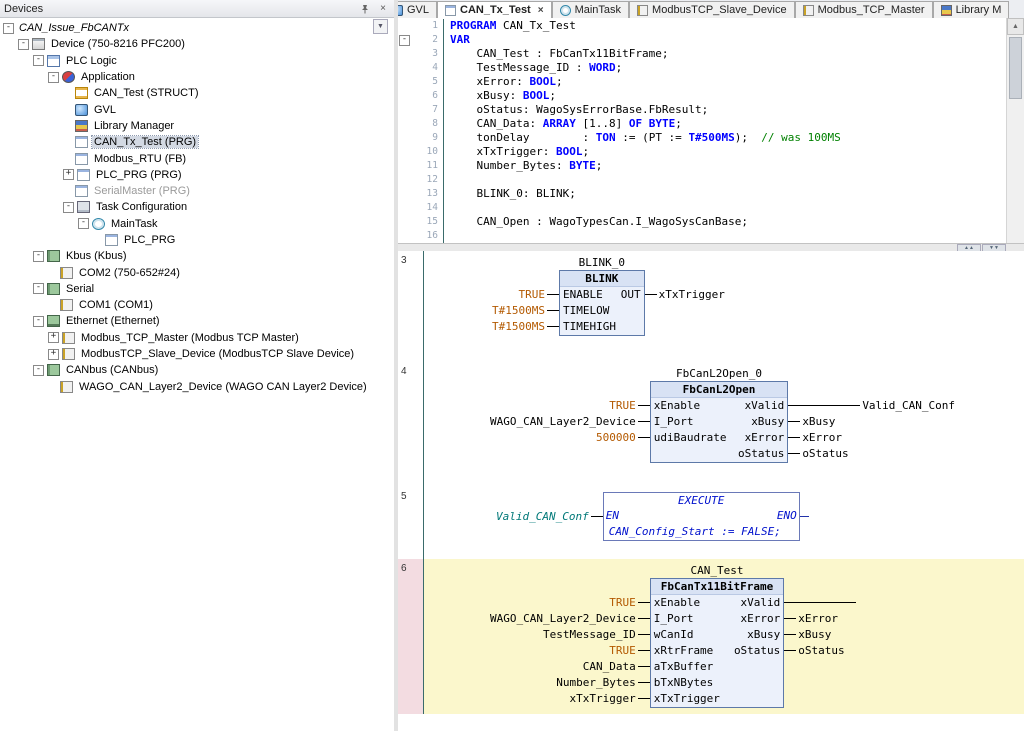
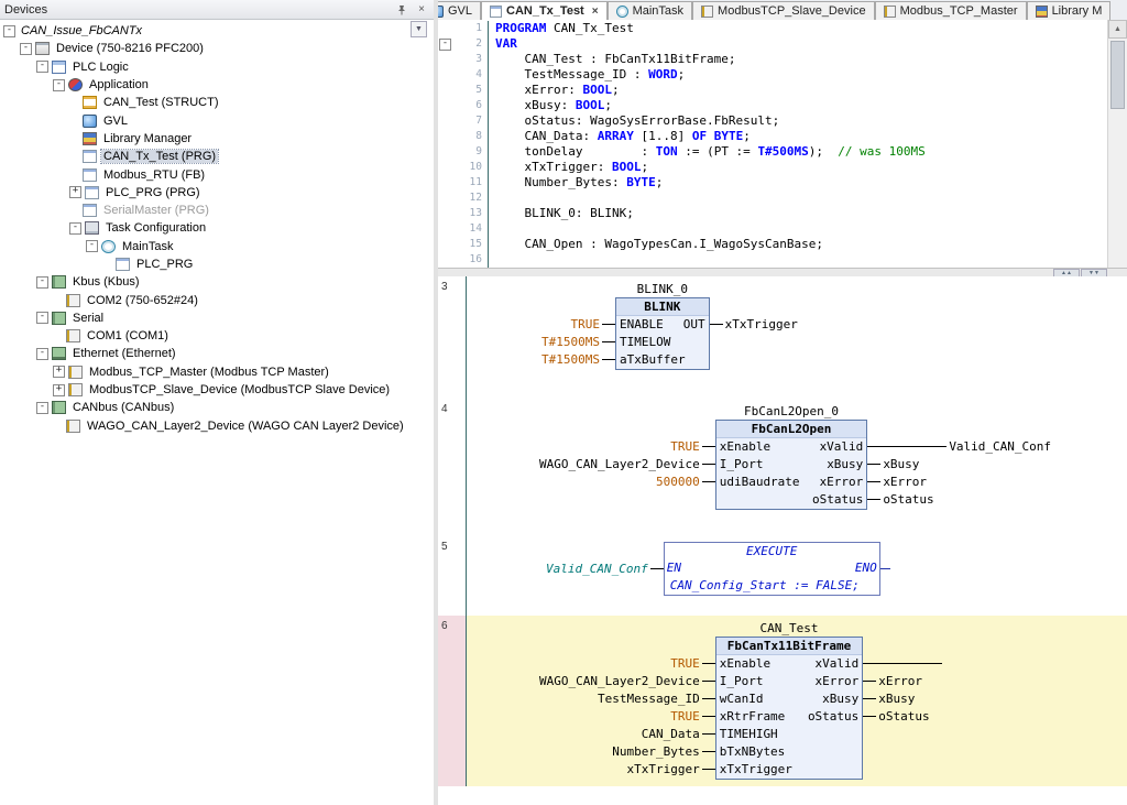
  Devices
  ×
  -
  CAN_Issue_FbCANTx
  -
  Device (750-8216 PFC200)
  -
  PLC Logic
  -
  Application
  CAN_Test (STRUCT)
  GVL
  Library Manager
  CAN_Tx_Test (PRG)
  Modbus_RTU (FB)
  +
  PLC_PRG (PRG)
  SerialMaster (PRG)
  -
  Task Configuration
  -
  MainTask
  PLC_PRG
  -
  Kbus (Kbus)
  COM2 (750-652#24)
  -
  Serial
  COM1 (COM1)
  -
  Ethernet (Ethernet)
  +
  Modbus_TCP_Master (Modbus TCP Master)
  +
  ModbusTCP_Slave_Device (ModbusTCP Slave Device)
  -
  CANbus (CANbus)
  WAGO_CAN_Layer2_Device (WAGO CAN Layer2 Device)
  GVL
  CAN_Tx_Test
  ×
  MainTask
  ModbusTCP_Slave_Device
  Modbus_TCP_Master
  Library M
  1
  PROGRAM CAN_Tx_Test
  -
  2
  VAR
  3
  CAN_Test : FbCanTx11BitFrame;
  4
  TestMessage_ID : WORD;
  5
  xError: BOOL;
  6
  xBusy: BOOL;
  7
  oStatus: WagoSysErrorBase.FbResult;
  8
  CAN_Data: ARRAY [1..8] OF BYTE;
  9
  tonDelay : TON := (PT := T#500MS); // was 100MS
  10
  xTxTrigger: BOOL;
  11
  Number_Bytes: BYTE;
  12
  13
  BLINK_0: BLINK;
  14
  15
  CAN_Open : WagoTypesCan.I_WagoSysCanBase;
  16
  3
  TRUE
  T#1500MS
  T#1500MS
  BLINK_0
  BLINK
  ENABLE
  OUT
  TIMELOW
- TIMEHIGH
+ aTxBuffer
  xTxTrigger
  4
  TRUE
  WAGO_CAN_Layer2_Device
  500000
  FbCanL2Open_0
  FbCanL2Open
  xEnable
  xValid
  I_Port
  xBusy
  udiBaudrate
  xError
  oStatus
  Valid_CAN_Conf
  xBusy
  xError
  oStatus
  5
  Valid_CAN_Conf
  EXECUTE
  EN
  ENO
  CAN_Config_Start := FALSE;
  6
  TRUE
  WAGO_CAN_Layer2_Device
  TestMessage_ID
  TRUE
  CAN_Data
  Number_Bytes
  xTxTrigger
  CAN_Test
  FbCanTx11BitFrame
  xEnable
  xValid
  I_Port
  xError
  wCanId
  xBusy
  xRtrFrame
  oStatus
- aTxBuffer
+ TIMEHIGH
  bTxNBytes
  xTxTrigger
  xError
  xBusy
  oStatus
